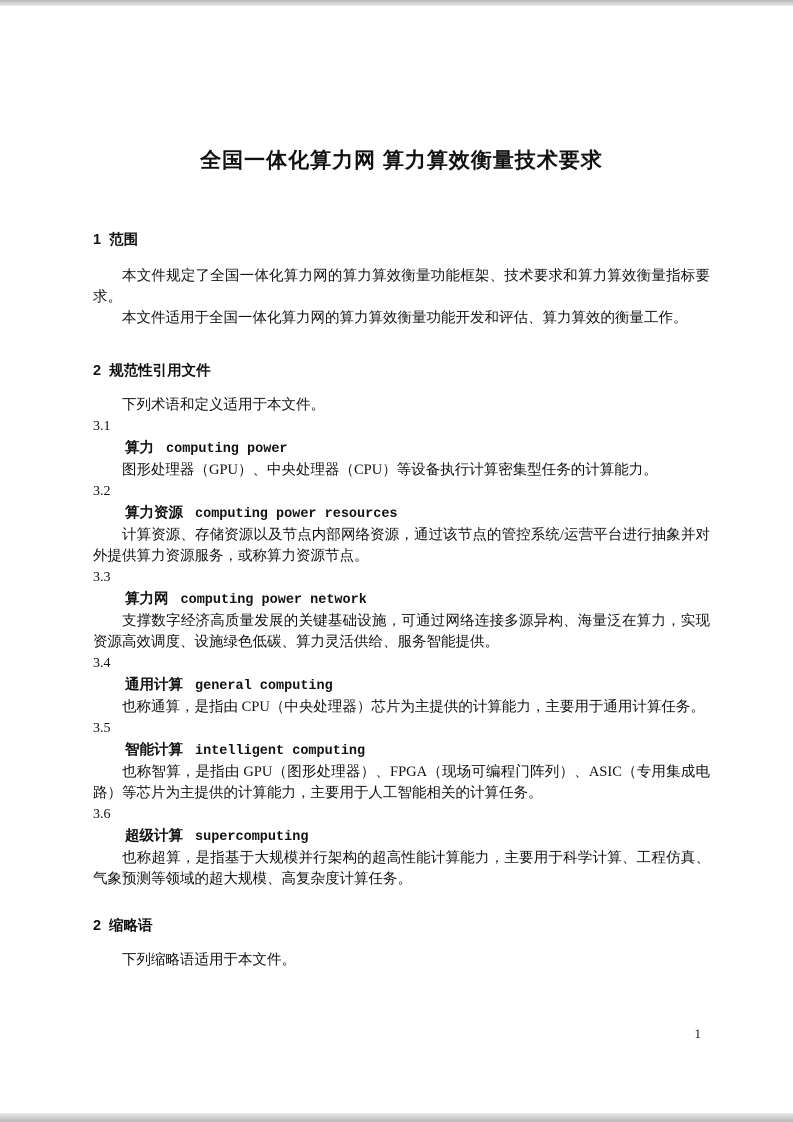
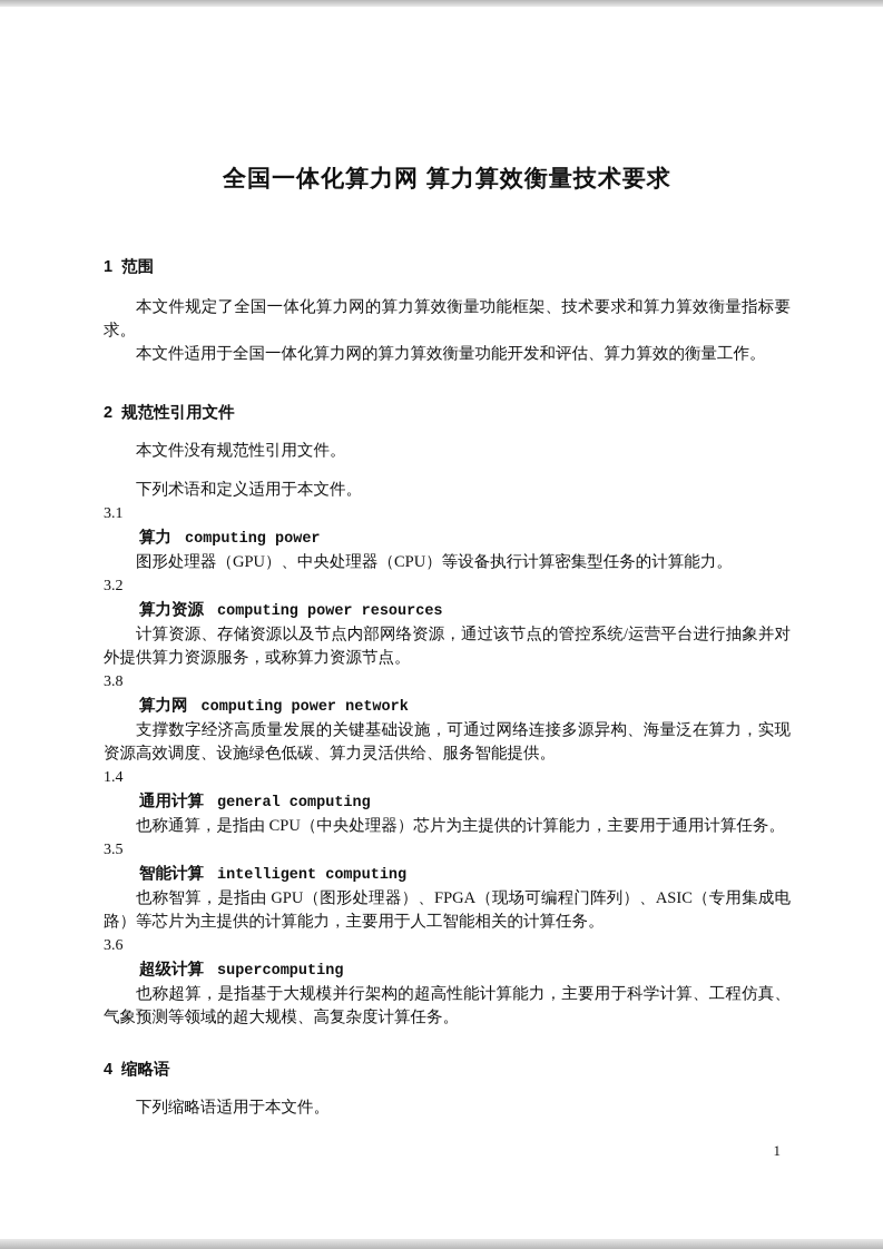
  全国一体化算力网 算力算效衡量技术要求
  1 范围
  本文件规定了全国一体化算力网的算力算效衡量功能框架、技术要求和算力算效衡量指标要求。
  本文件适用于全国一体化算力网的算力算效衡量功能开发和评估、算力算效的衡量工作。
  2 规范性引用文件
+ 本文件没有规范性引用文件。
  下列术语和定义适用于本文件。
  3.1
  算力 computing power
  图形处理器（GPU）、中央处理器（CPU）等设备执行计算密集型任务的计算能力。
  3.2
  算力资源 computing power resources
  计算资源、存储资源以及节点内部网络资源，通过该节点的管控系统/运营平台进行抽象并对外提供算力资源服务，或称算力资源节点。
- 3.3
+ 3.8
  算力网 computing power network
  支撑数字经济高质量发展的关键基础设施，可通过网络连接多源异构、海量泛在算力，实现资源高效调度、设施绿色低碳、算力灵活供给、服务智能提供。
- 3.4
+ 1.4
  通用计算 general computing
  也称通算，是指由 CPU（中央处理器）芯片为主提供的计算能力，主要用于通用计算任务。
  3.5
  智能计算 intelligent computing
  也称智算，是指由 GPU（图形处理器）、FPGA（现场可编程门阵列）、ASIC（专用集成电路）等芯片为主提供的计算能力，主要用于人工智能相关的计算任务。
  3.6
  超级计算 supercomputing
  也称超算，是指基于大规模并行架构的超高性能计算能力，主要用于科学计算、工程仿真、气象预测等领域的超大规模、高复杂度计算任务。
- 2 缩略语
+ 4 缩略语
  下列缩略语适用于本文件。
  1
